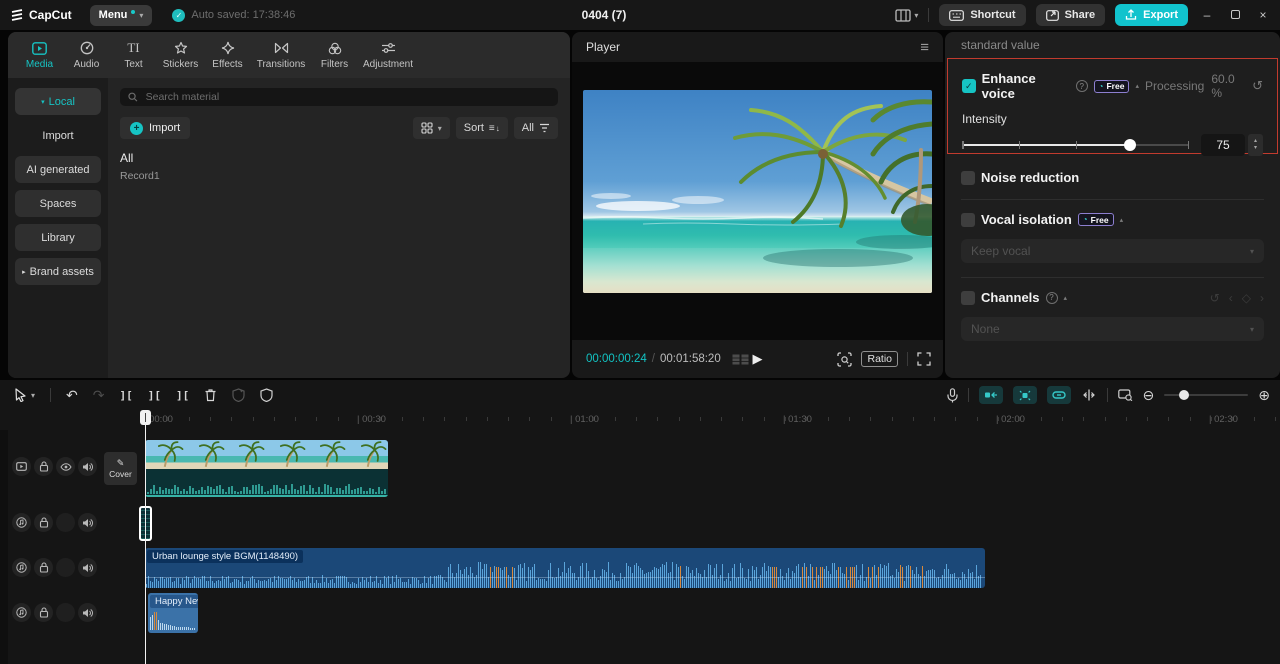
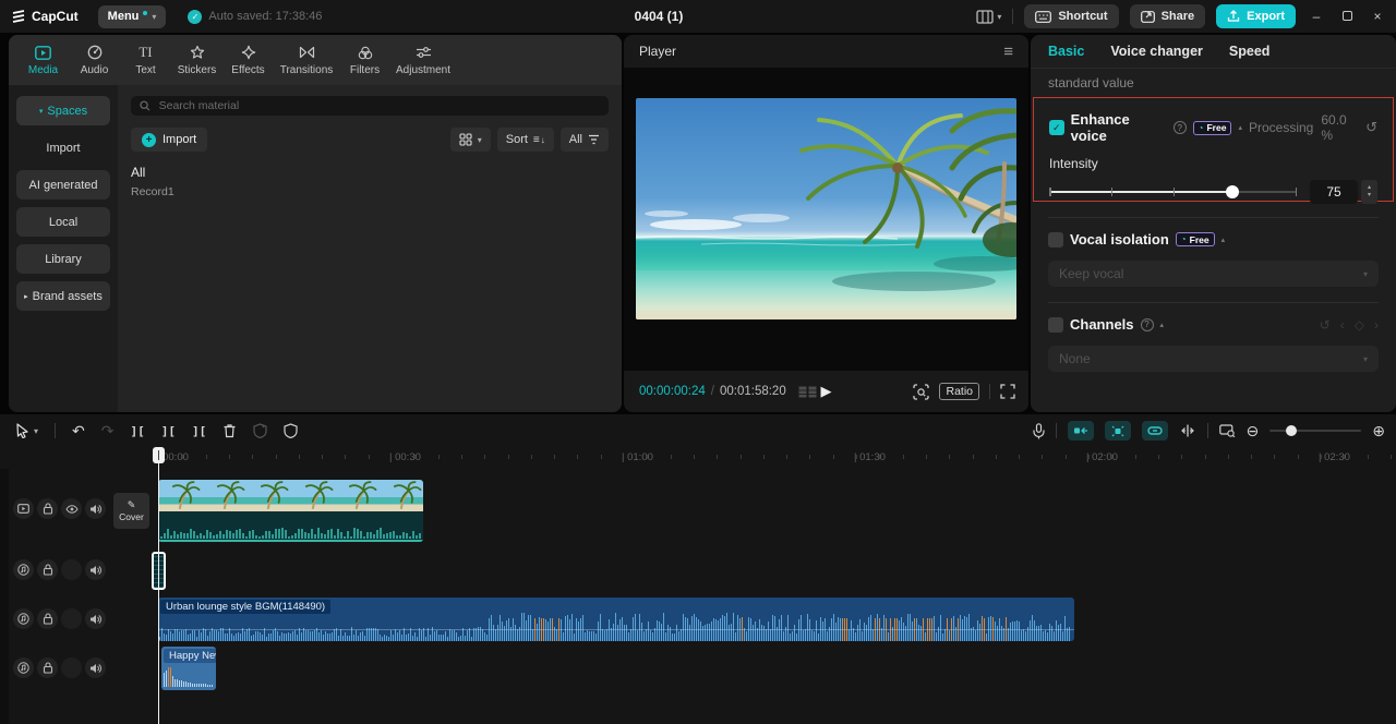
  CapCut
  Menu
  ▾
  ✓
  Auto saved: 17:38:46
- 0404 (7)
+ 0404 (1)
  ▾
  Shortcut
  Share
  Export
  –
  ×
  Media
  Audio
  TI
  Text
  Stickers
  Effects
  Transitions
  Filters
  Adjustment
- Local
+ Spaces
  Import
  AI generated
- Spaces
+ Local
  Library
  Brand assets
  Search material
  +
  Import
  ▾
  Sort
  ≡
  ↓
  All
  All
  Record1
  Player
  ≡
  00:00:00:24
  /
  00:01:58:20
  ▶
  Ratio
+ Basic
+ Voice changer
+ Speed
  standard value
  ✓
  Enhance voice
  ?
  ◔
  Free
  Processing
  60.0 %
  ↺
  Intensity
  75
- Noise reduction
  Vocal isolation
  ◔
  Free
  Keep vocal
  ▾
  Channels
  ?
  ↺
  ‹
  ›
  None
  ▾
  ▾
  ↶
  ↷
  ][
  ][
  ][
  ⊖
  ⊕
  00:00
  | 00:30
  | 01:00
  01:30
  02:00
  02:30
  ✎
  Cover
  Urban lounge style BGM(1148490)
  Happy Ne
